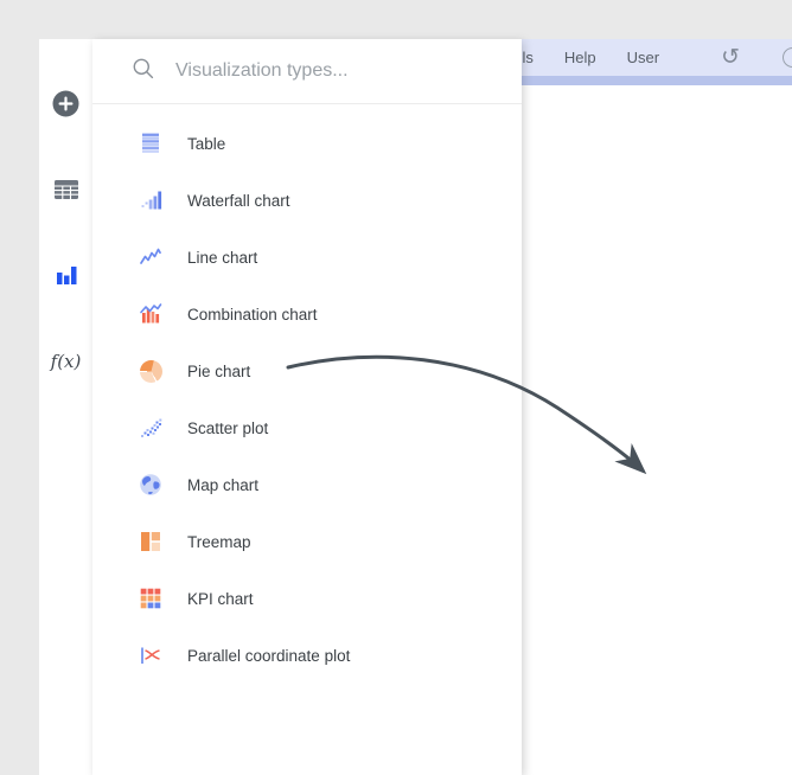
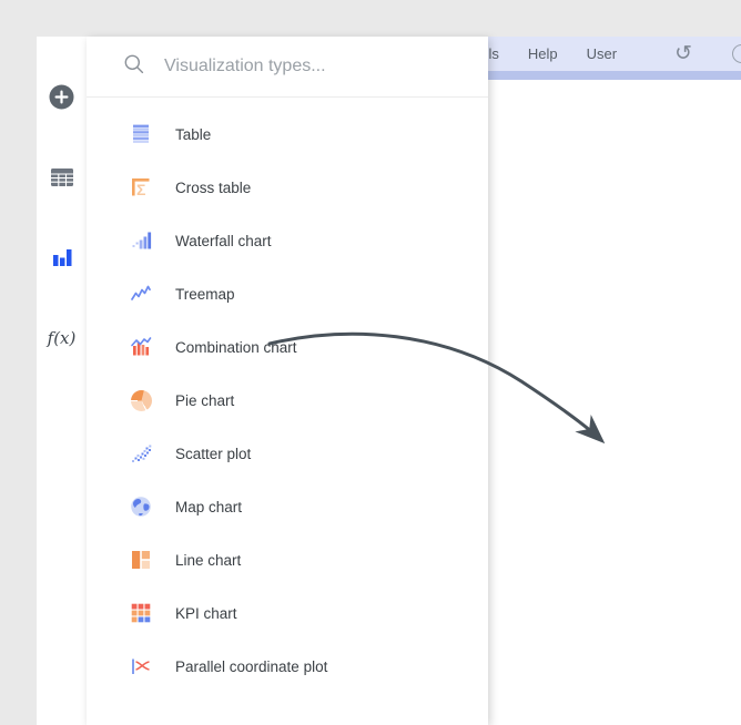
  Help
  User
  ↺
  f(x)
  Visualization types...
  Table
+ Σ
+ Cross table
  Waterfall chart
- Line chart
+ Treemap
  Combination chart
  Pie chart
  Scatter plot
  Map chart
- Treemap
+ Line chart
  KPI chart
  Parallel coordinate plot
